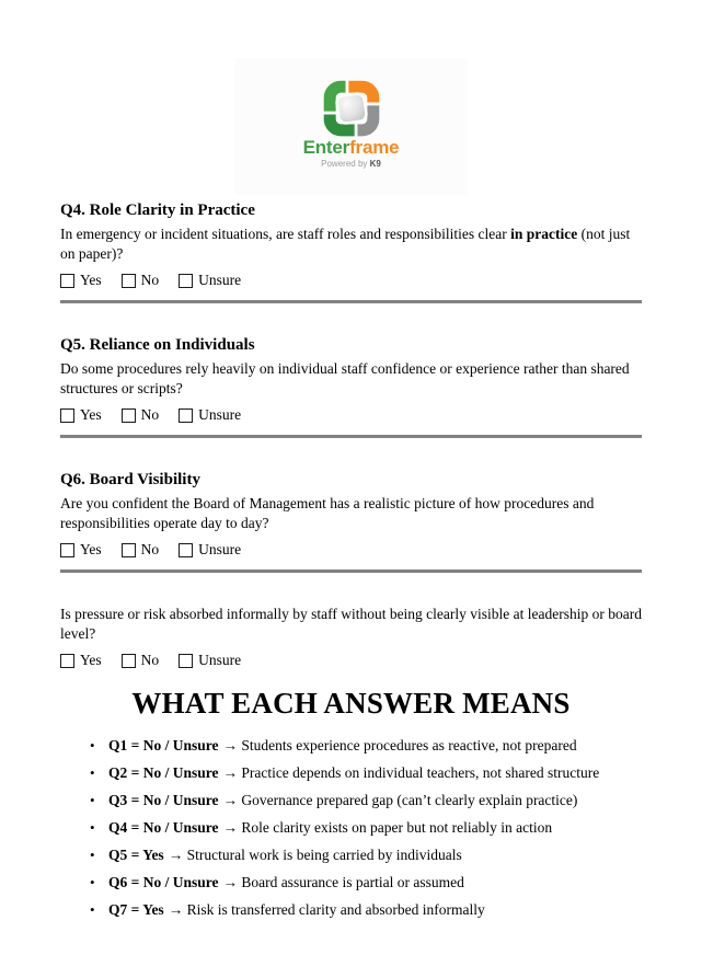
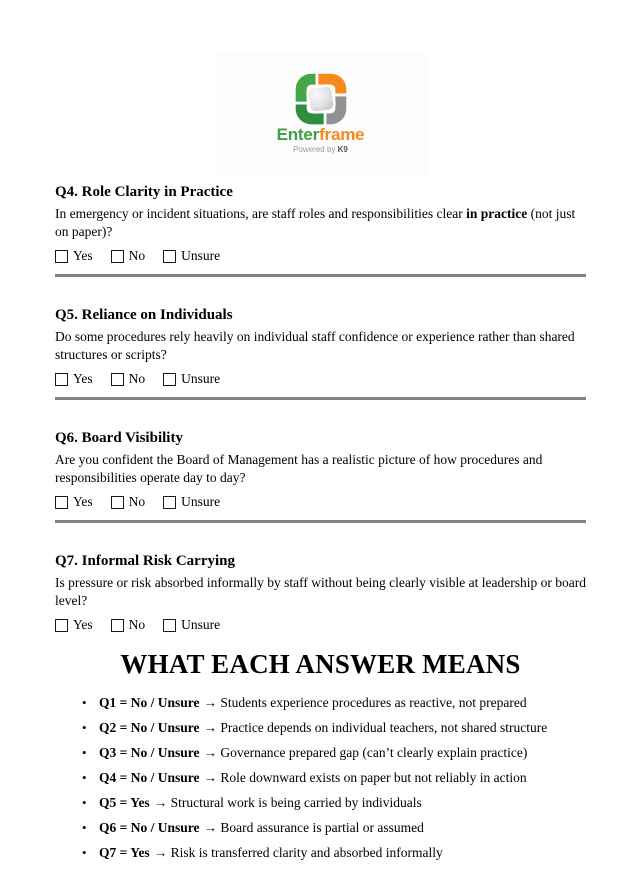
  Enterframe
  Powered by K9
  Q4. Role Clarity in Practice
  In emergency or incident situations, are staff roles and responsibilities clear in practice (not just on paper)?
  Yes
  No
  Unsure
  Q5. Reliance on Individuals
  Do some procedures rely heavily on individual staff confidence or experience rather than shared structures or scripts?
  Yes
  No
  Unsure
  Q6. Board Visibility
  Are you confident the Board of Management has a realistic picture of how procedures and responsibilities operate day to day?
  Yes
  No
  Unsure
+ Q7. Informal Risk Carrying
  Is pressure or risk absorbed informally by staff without being clearly visible at leadership or board level?
  Yes
  No
  Unsure
  WHAT EACH ANSWER MEANS
  Q1 = No / Unsure → Students experience procedures as reactive, not prepared
  Q2 = No / Unsure → Practice depends on individual teachers, not shared structure
  Q3 = No / Unsure → Governance prepared gap (can’t clearly explain practice)
- Q4 = No / Unsure → Role clarity exists on paper but not reliably in action
+ Q4 = No / Unsure → Role downward exists on paper but not reliably in action
  Q5 = Yes → Structural work is being carried by individuals
  Q6 = No / Unsure → Board assurance is partial or assumed
  Q7 = Yes → Risk is transferred clarity and absorbed informally
